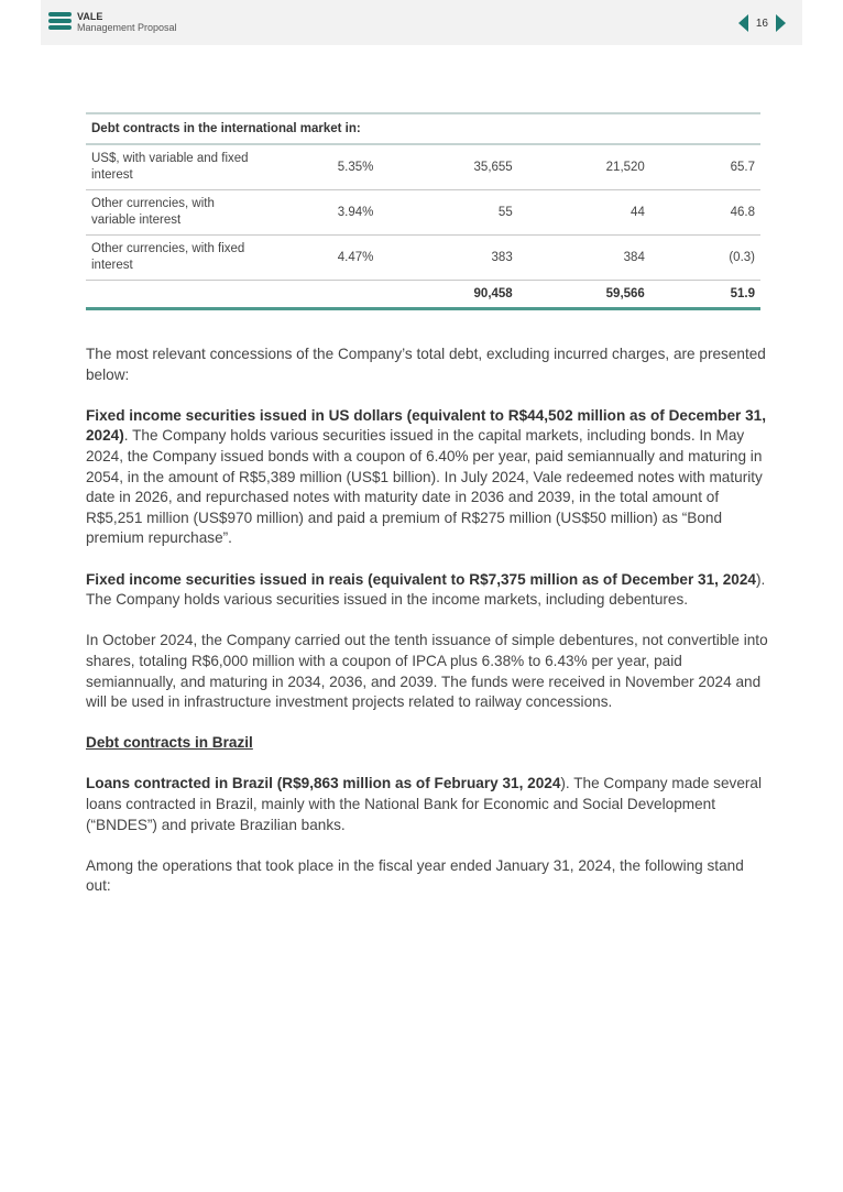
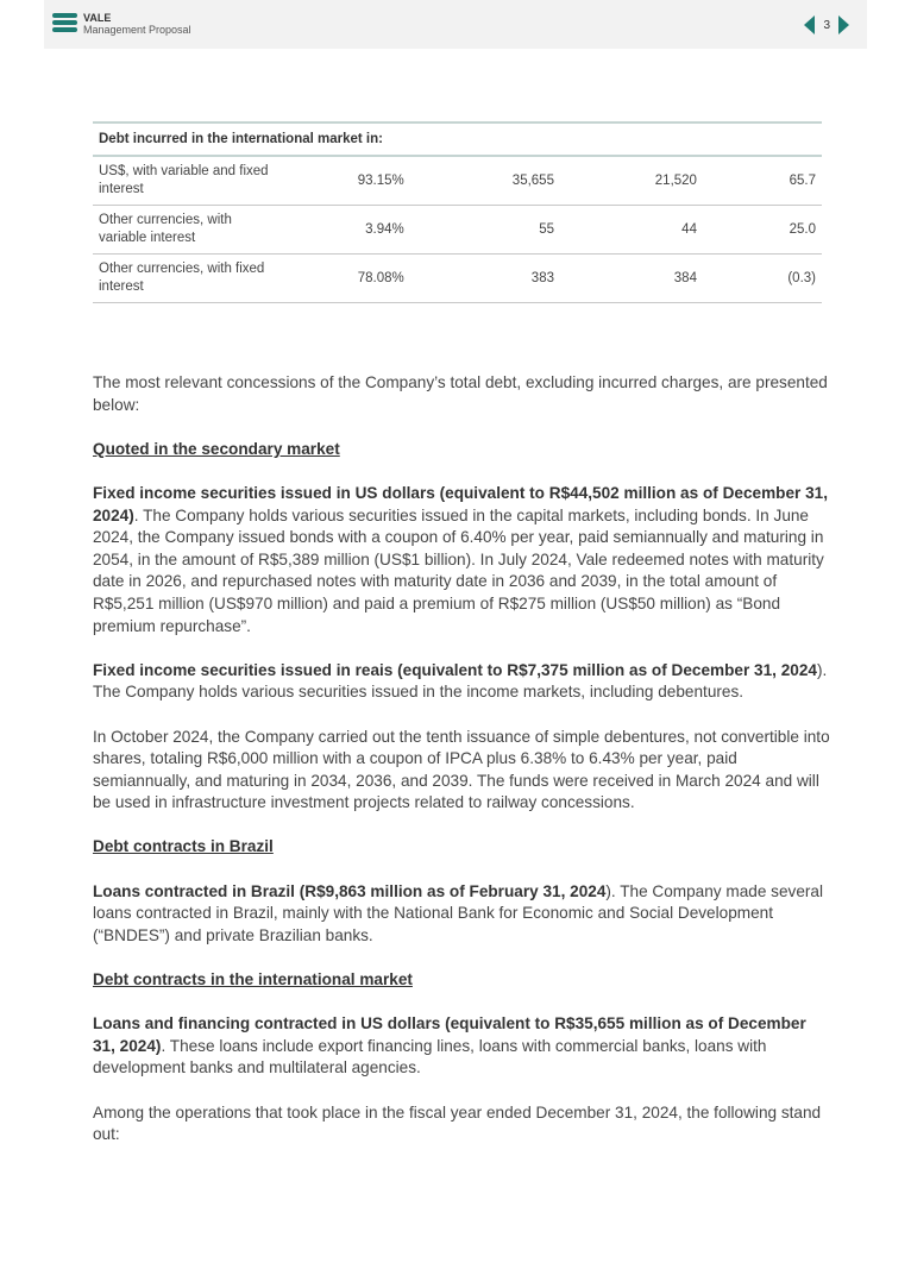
  VALE
  Management Proposal
- 16
+ 3
- Debt contracts in the international market in:
+ Debt incurred in the international market in:
- US$, with variable and fixed interest	5.35%	35,655	21,520	65.7
+ US$, with variable and fixed interest	93.15%	35,655	21,520	65.7
- Other currencies, with variable interest	3.94%	55	44	46.8
+ Other currencies, with variable interest	3.94%	55	44	25.0
- Other currencies, with fixed interest	4.47%	383	384	(0.3)
+ Other currencies, with fixed interest	78.08%	383	384	(0.3)
- 		90,458	59,566	51.9
  The most relevant concessions of the Company’s total debt, excluding incurred charges, are presented below:
+ Quoted in the secondary market
- Fixed income securities issued in US dollars (equivalent to R$44,502 million as of December 31, 2024). The Company holds various securities issued in the capital markets, including bonds. In May 2024, the Company issued bonds with a coupon of 6.40% per year, paid semiannually and maturing in 2054, in the amount of R$5,389 million (US$1 billion). In July 2024, Vale redeemed notes with maturity date in 2026, and repurchased notes with maturity date in 2036 and 2039, in the total amount of R$5,251 million (US$970 million) and paid a premium of R$275 million (US$50 million) as “Bond premium repurchase”.
+ Fixed income securities issued in US dollars (equivalent to R$44,502 million as of December 31, 2024). The Company holds various securities issued in the capital markets, including bonds. In June 2024, the Company issued bonds with a coupon of 6.40% per year, paid semiannually and maturing in 2054, in the amount of R$5,389 million (US$1 billion). In July 2024, Vale redeemed notes with maturity date in 2026, and repurchased notes with maturity date in 2036 and 2039, in the total amount of R$5,251 million (US$970 million) and paid a premium of R$275 million (US$50 million) as “Bond premium repurchase”.
  Fixed income securities issued in reais (equivalent to R$7,375 million as of December 31, 2024). The Company holds various securities issued in the income markets, including debentures.
- In October 2024, the Company carried out the tenth issuance of simple debentures, not convertible into shares, totaling R$6,000 million with a coupon of IPCA plus 6.38% to 6.43% per year, paid semiannually, and maturing in 2034, 2036, and 2039. The funds were received in November 2024 and will be used in infrastructure investment projects related to railway concessions.
+ In October 2024, the Company carried out the tenth issuance of simple debentures, not convertible into shares, totaling R$6,000 million with a coupon of IPCA plus 6.38% to 6.43% per year, paid semiannually, and maturing in 2034, 2036, and 2039. The funds were received in March 2024 and will be used in infrastructure investment projects related to railway concessions.
  Debt contracts in Brazil
  Loans contracted in Brazil (R$9,863 million as of February 31, 2024). The Company made several loans contracted in Brazil, mainly with the National Bank for Economic and Social Development (“BNDES”) and private Brazilian banks.
+ Debt contracts in the international market
+ Loans and financing contracted in US dollars (equivalent to R$35,655 million as of December 31, 2024). These loans include export financing lines, loans with commercial banks, loans with development banks and multilateral agencies.
- Among the operations that took place in the fiscal year ended January 31, 2024, the following stand out:
+ Among the operations that took place in the fiscal year ended December 31, 2024, the following stand out:
